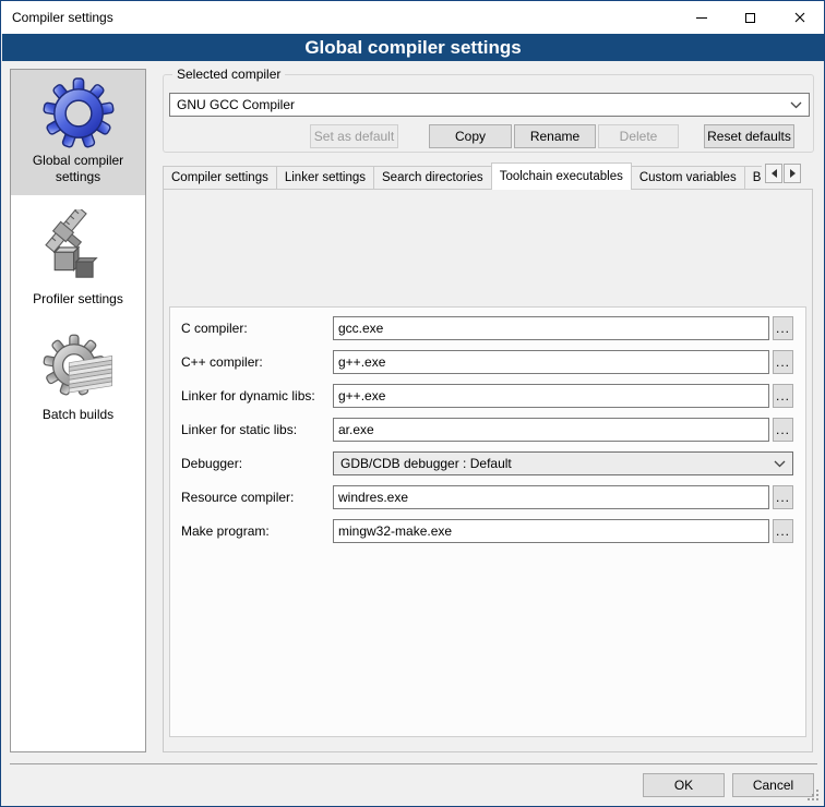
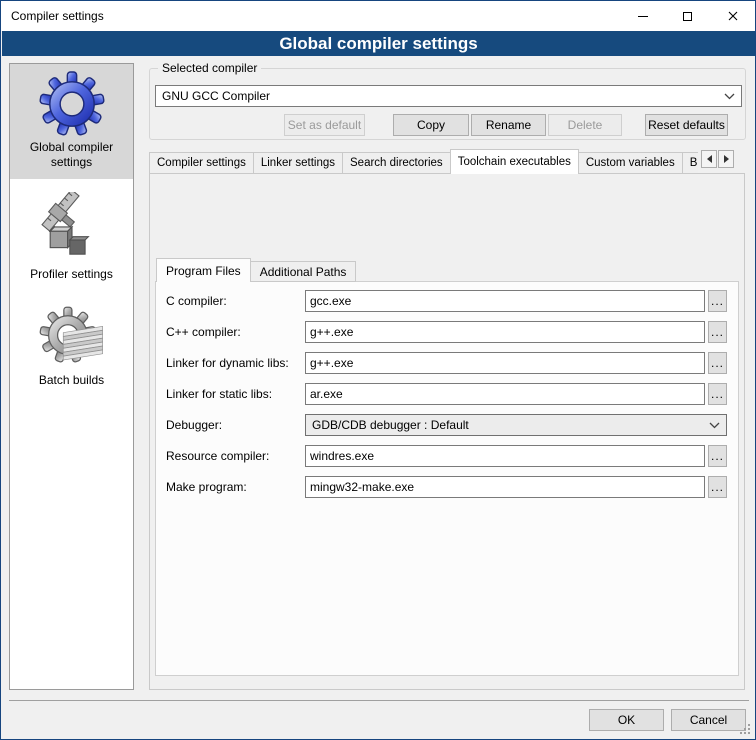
  Compiler settings
  Global compiler settings
  Global compiler settings
  Profiler settings
  Batch builds
  Selected compiler
  GNU GCC Compiler
  Set as default
  Copy
  Rename
  Delete
  Reset defaults
  Compiler settings
  Linker settings
  Search directories
  Toolchain executables
  Custom variables
+ Program Files
+ Additional Paths
  C compiler:
  gcc.exe
  ...
  C++ compiler:
  g++.exe
  ...
  Linker for dynamic libs:
  g++.exe
  ...
  Linker for static libs:
  ar.exe
  ...
  Debugger:
  GDB/CDB debugger : Default
  Resource compiler:
  windres.exe
  ...
  Make program:
  mingw32-make.exe
  ...
  OK
  Cancel
